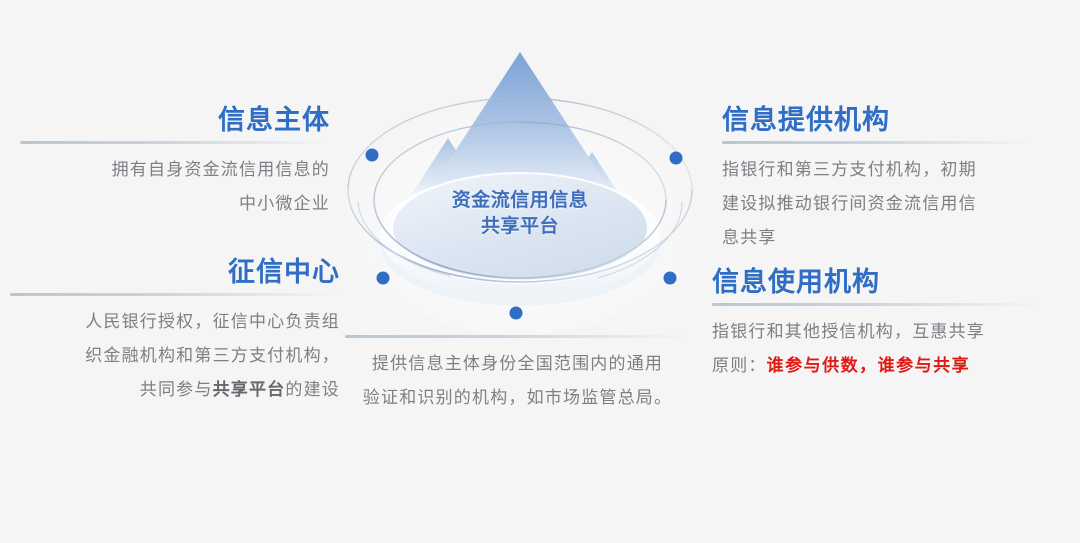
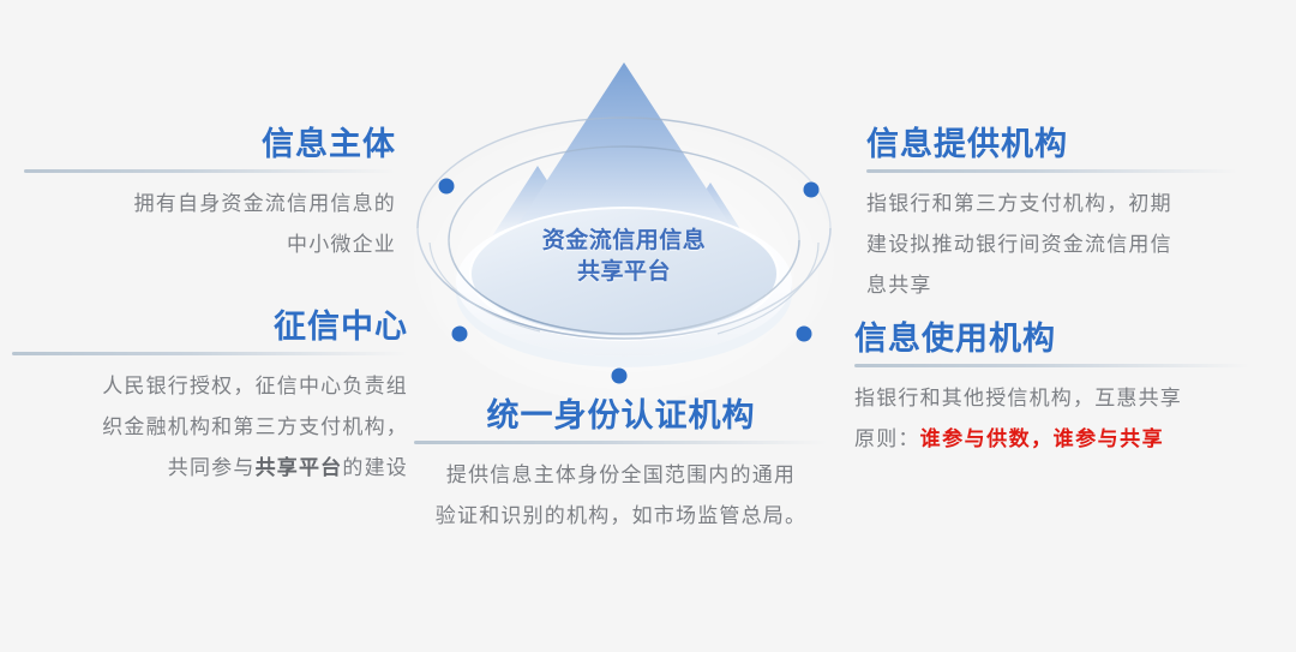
  资金流信用信息
  共享平台
  信息主体
  拥有自身资金流信用信息的
  中小微企业
  征信中心
  人民银行授权，征信中心负责组
  织金融机构和第三方支付机构，
  共同参与共享平台的建设
+ 统一身份认证机构
  提供信息主体身份全国范围内的通用
  验证和识别的机构，如市场监管总局。
  信息提供机构
  指银行和第三方支付机构，初期
  建设拟推动银行间资金流信用信
  息共享
  信息使用机构
  指银行和其他授信机构，互惠共享
  原则：谁参与供数，谁参与共享
